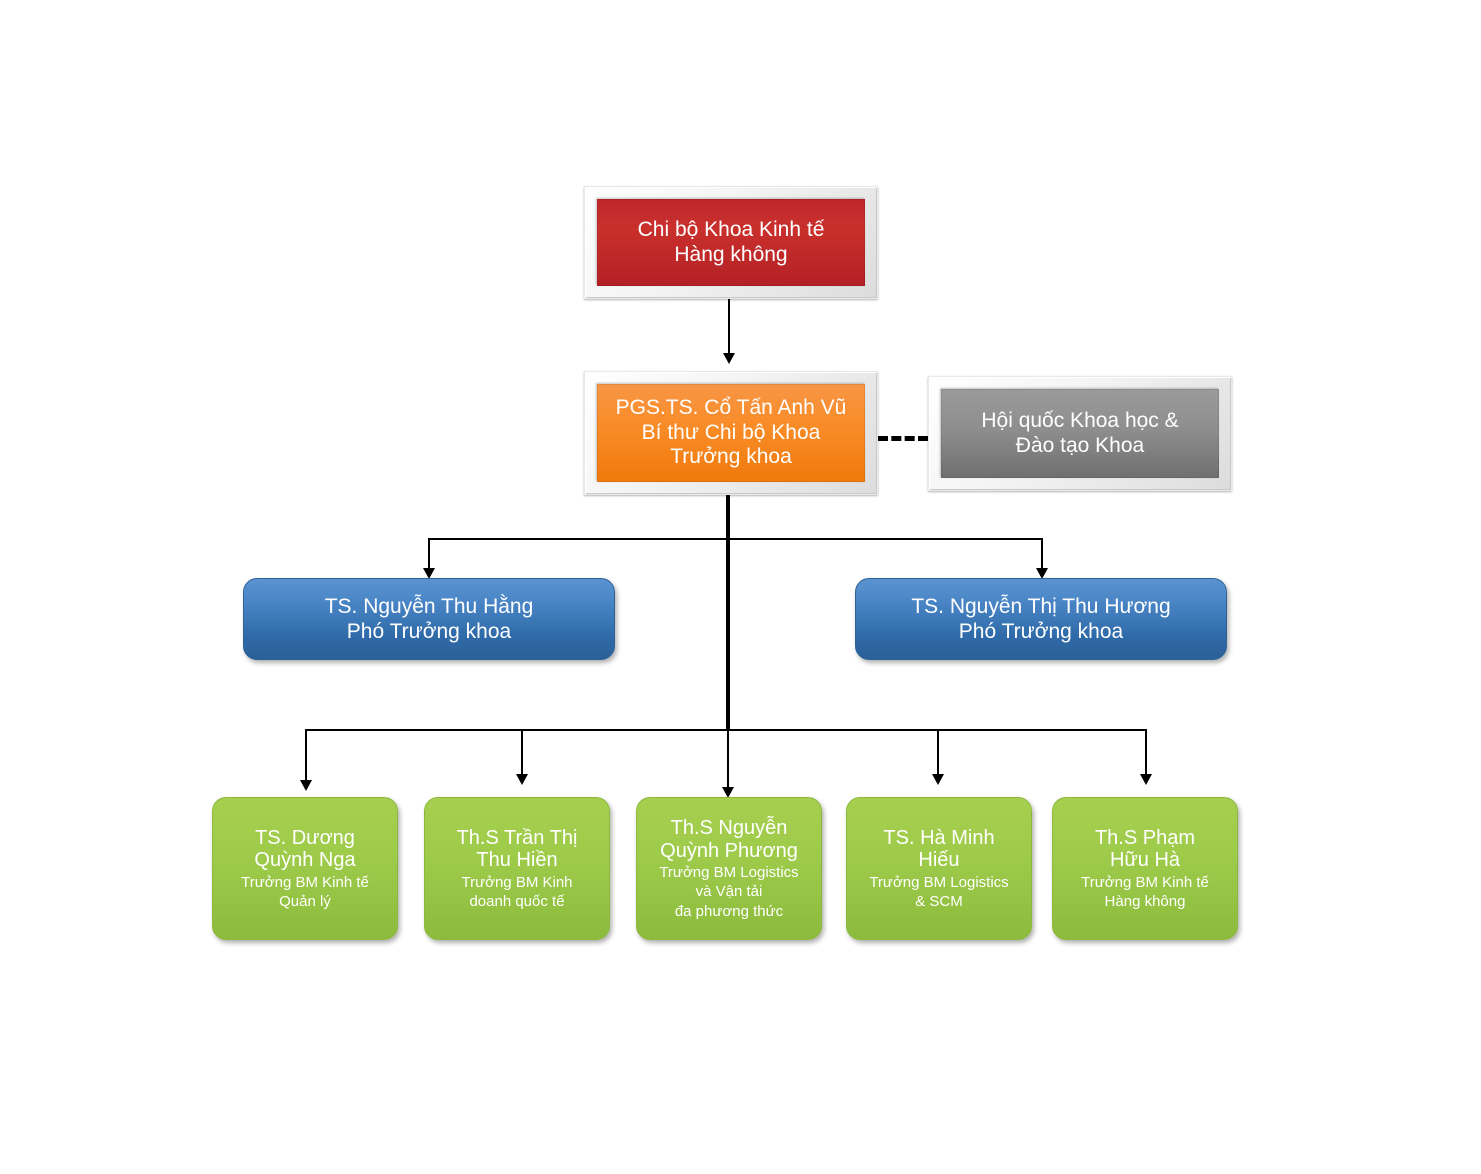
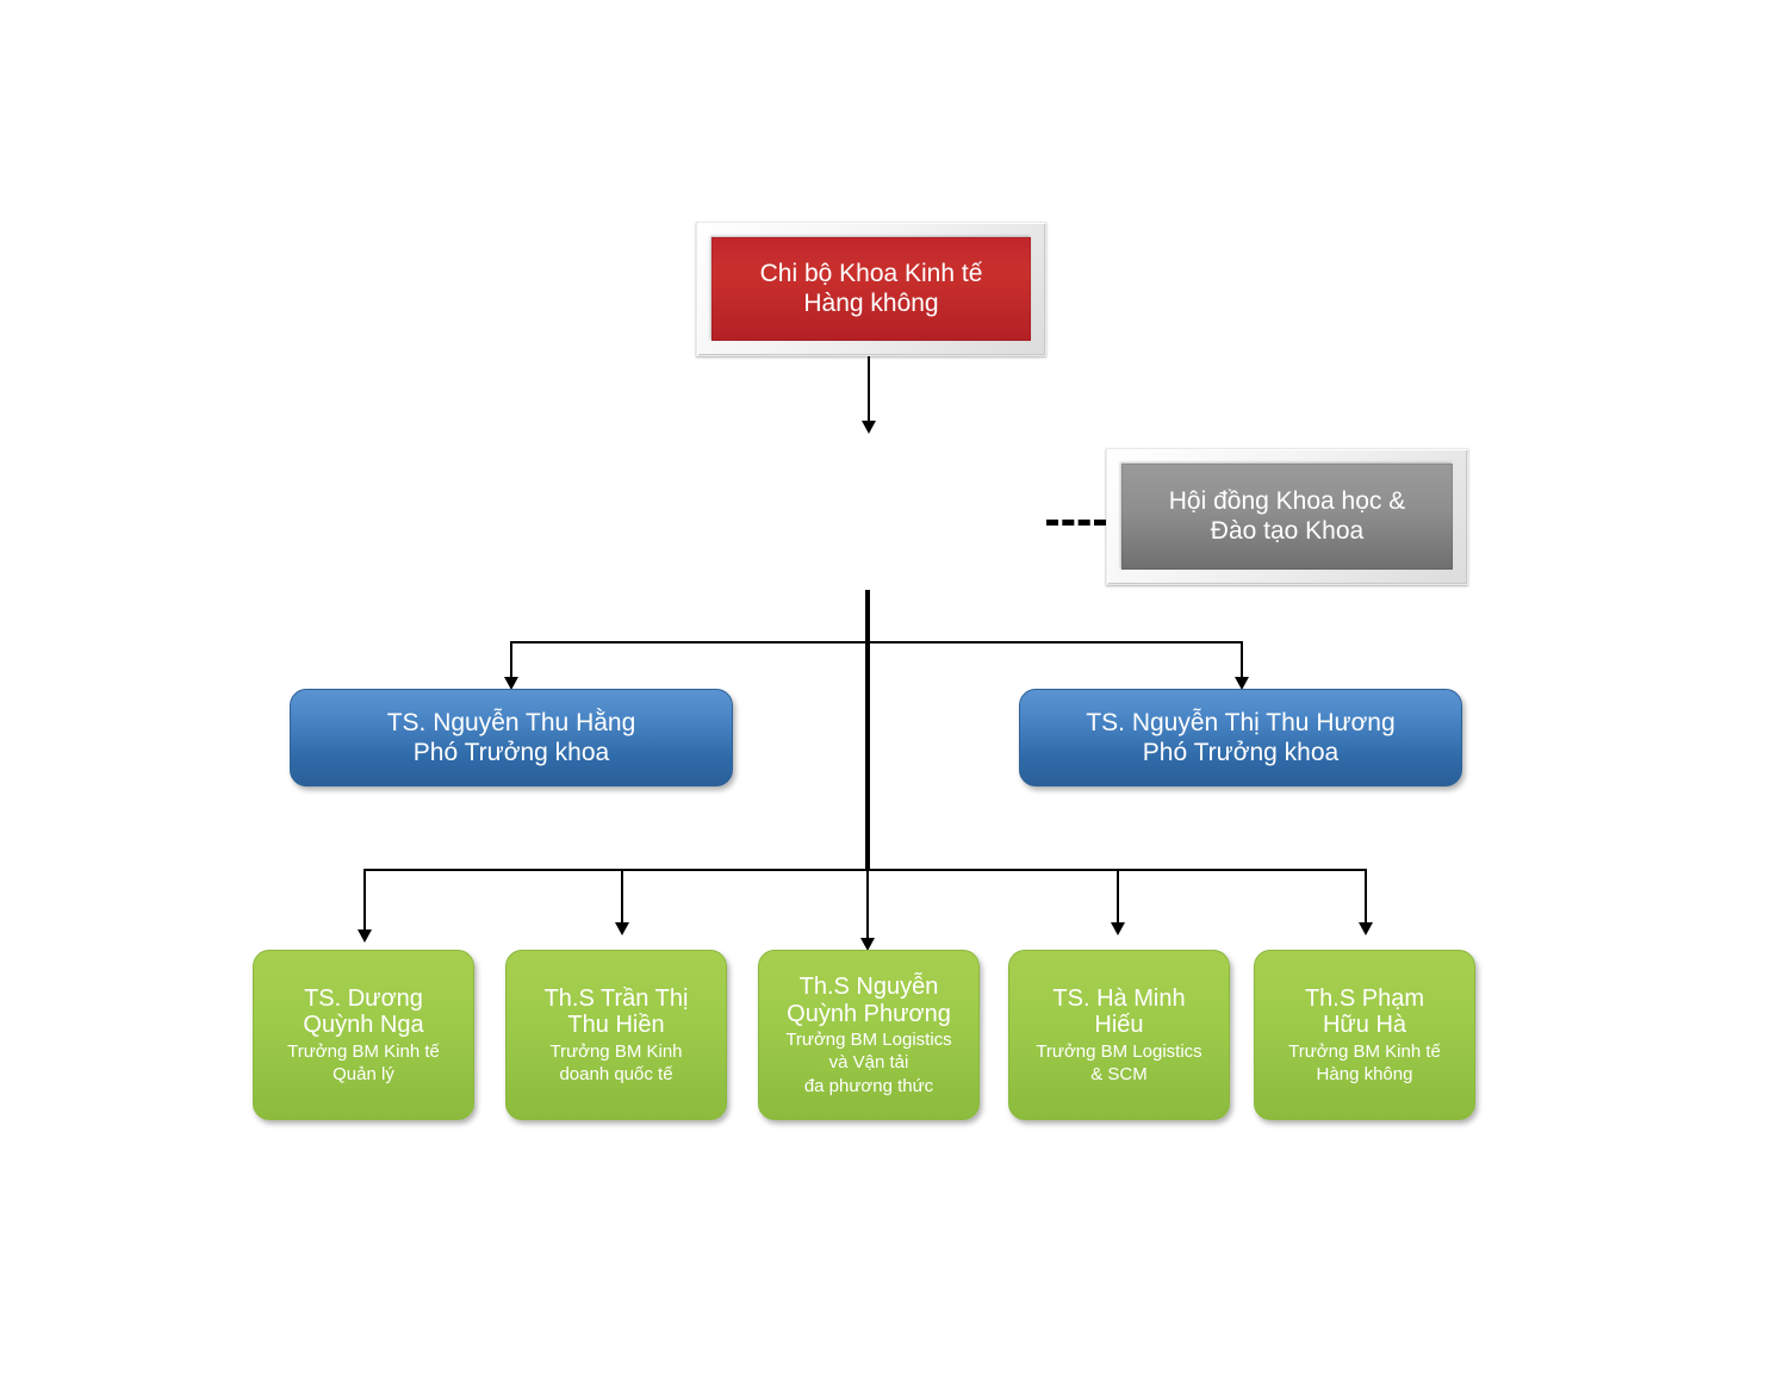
  Chi bộ Khoa Kinh tế
  Hàng không
- PGS.TS. Cổ Tấn Anh Vũ
- Bí thư Chi bộ Khoa
- Trưởng khoa
- Hội quốc Khoa học &
+ Hội đồng Khoa học &
  Đào tạo Khoa
  TS. Nguyễn Thu Hằng
  Phó Trưởng khoa
  TS. Nguyễn Thị Thu Hương
  Phó Trưởng khoa
  TS. Dương
  Quỳnh Nga
  Trưởng BM Kinh tế
  Quản lý
  Th.S Trần Thị
  Thu Hiền
  Trưởng BM Kinh
  doanh quốc tế
  Th.S Nguyễn
  Quỳnh Phương
  Trưởng BM Logistics
  và Vận tải
  đa phương thức
  TS. Hà Minh
  Hiếu
  Trưởng BM Logistics
  & SCM
  Th.S Phạm
  Hữu Hà
  Trưởng BM Kinh tế
  Hàng không
